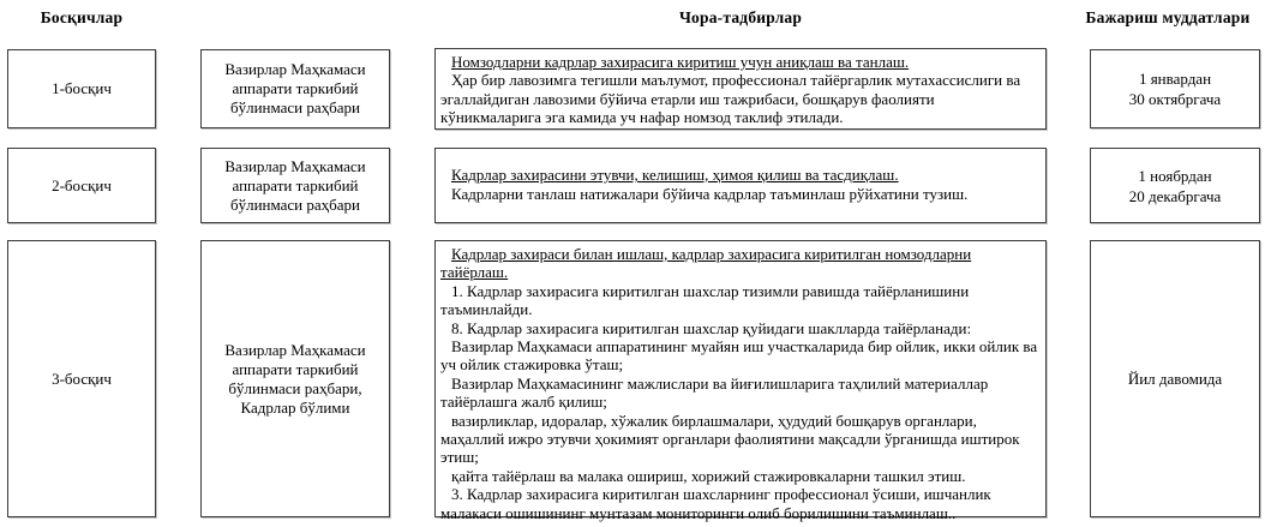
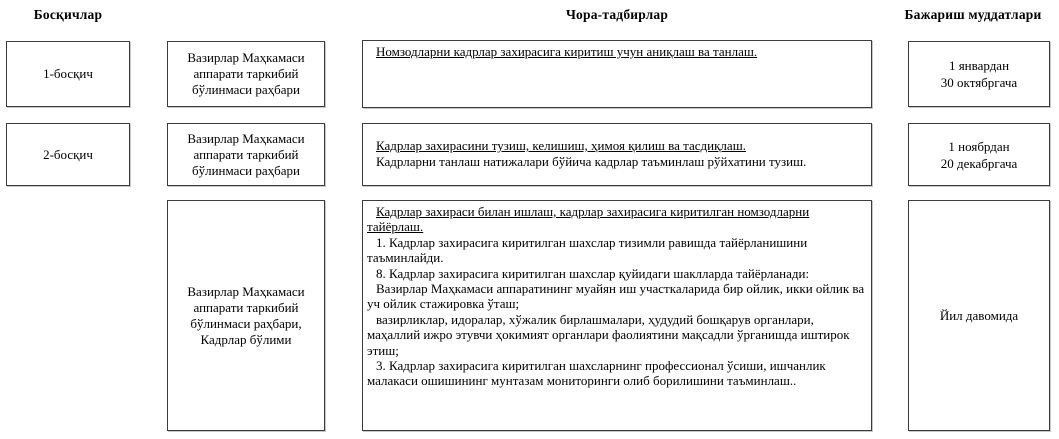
  Босқичлар
  Чора-тадбирлар
  Бажариш муддатлари
  1-босқич
  Вазирлар Маҳкамаси
  аппарати таркибий
  бўлинмаси раҳбари
  Номзодларни кадрлар захирасига киритиш учун аниқлаш ва танлаш.
- Ҳар бир лавозимга тегишли маълумот, профессионал тайёргарлик мутахассислиги ва эгаллайдиган лавозими бўйича етарли иш тажрибаси, бошқарув фаолияти кўникмаларига эга камида уч нафар номзод таклиф этилади.
  1 январдан
  30 октябргача
  2-босқич
  Вазирлар Маҳкамаси
  аппарати таркибий
  бўлинмаси раҳбари
- Кадрлар захирасини этувчи, келишиш, ҳимоя қилиш ва тасдиқлаш.
+ Кадрлар захирасини тузиш, келишиш, ҳимоя қилиш ва тасдиқлаш.
  Кадрларни танлаш натижалари бўйича кадрлар таъминлаш рўйхатини тузиш.
  1 ноябрдан
  20 декабргача
- 3-босқич
  Вазирлар Маҳкамаси
  аппарати таркибий
  бўлинмаси раҳбари,
  Кадрлар бўлими
  Кадрлар захираси билан ишлаш, кадрлар захирасига киритилган номзодларни тайёрлаш.
  1. Кадрлар захирасига киритилган шахслар тизимли равишда тайёрланишини таъминлайди.
  8. Кадрлар захирасига киритилган шахслар қуйидаги шаклларда тайёрланади:
  Вазирлар Маҳкамаси аппаратининг муайян иш участкаларида бир ойлик, икки ойлик ва уч ойлик стажировка ўташ;
- Вазирлар Маҳкамасининг мажлислари ва йиғилишларига таҳлилий материаллар тайёрлашга жалб қилиш;
  вазирликлар, идоралар, хўжалик бирлашмалари, ҳудудий бошқарув органлари, маҳаллий ижро этувчи ҳокимият органлари фаолиятини мақсадли ўрганишда иштирок этиш;
- қайта тайёрлаш ва малака ошириш, хорижий стажировкаларни ташкил этиш.
  3. Кадрлар захирасига киритилган шахсларнинг профессионал ўсиши, ишчанлик малакаси ошишининг мунтазам мониторинги олиб борилишини таъминлаш..
  Йил давомида
